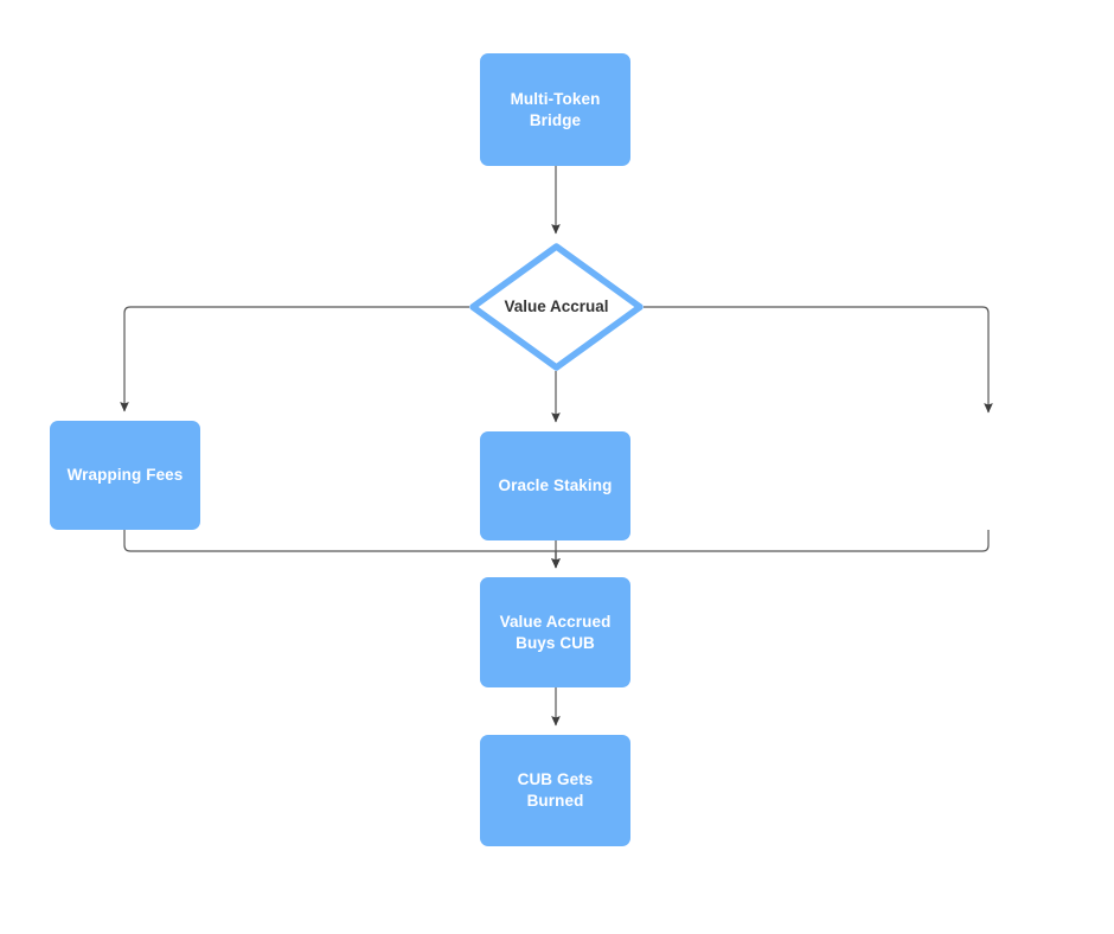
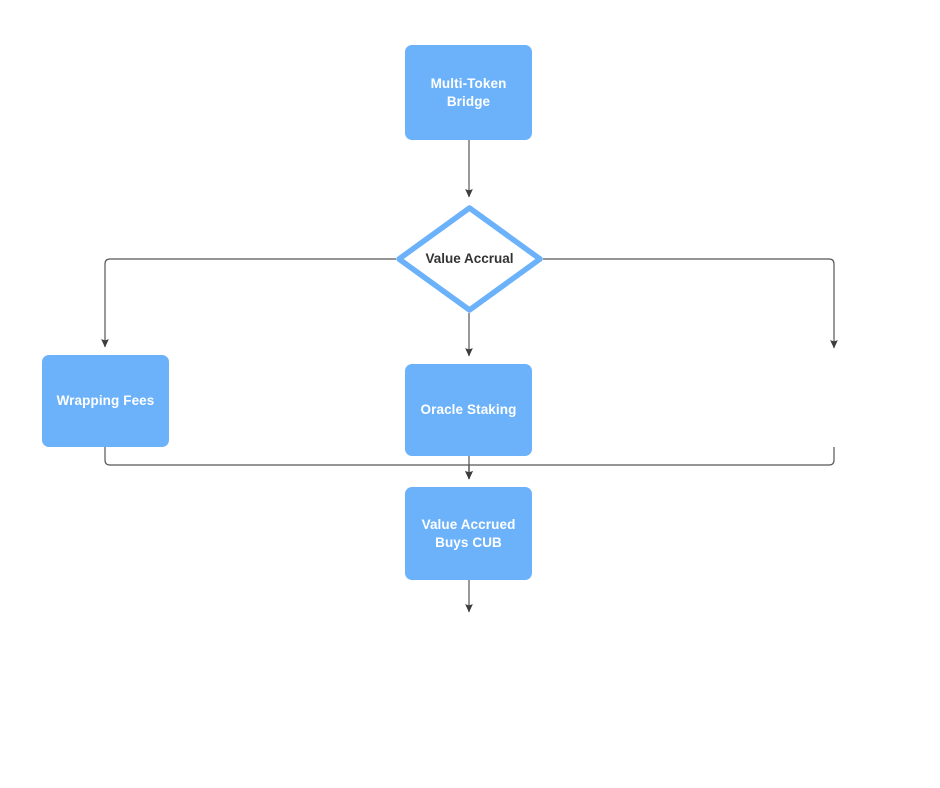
  Multi-Token
  Bridge
  Value Accrual
  Wrapping Fees
  Oracle Staking
  Value Accrued
  Buys CUB
- CUB Gets Burned
